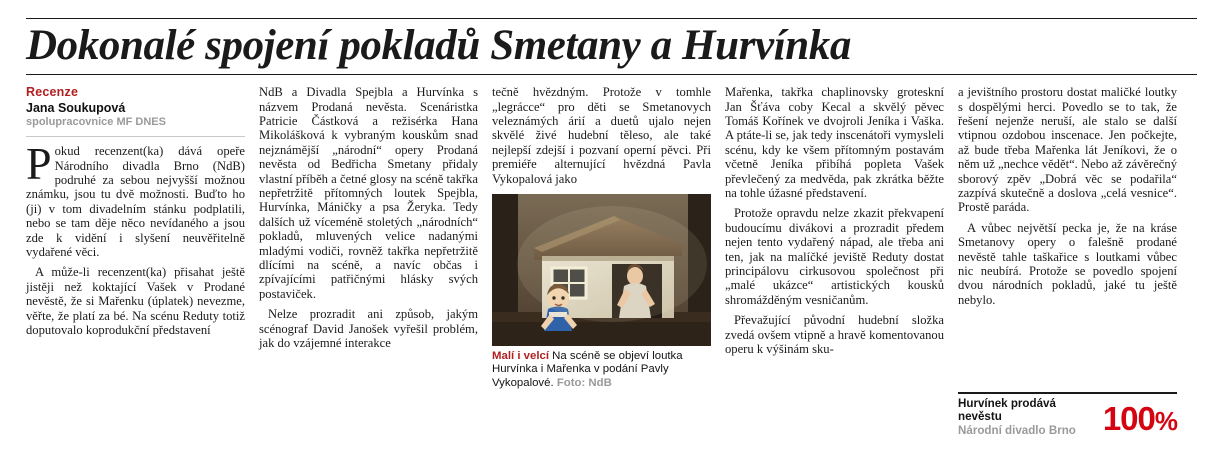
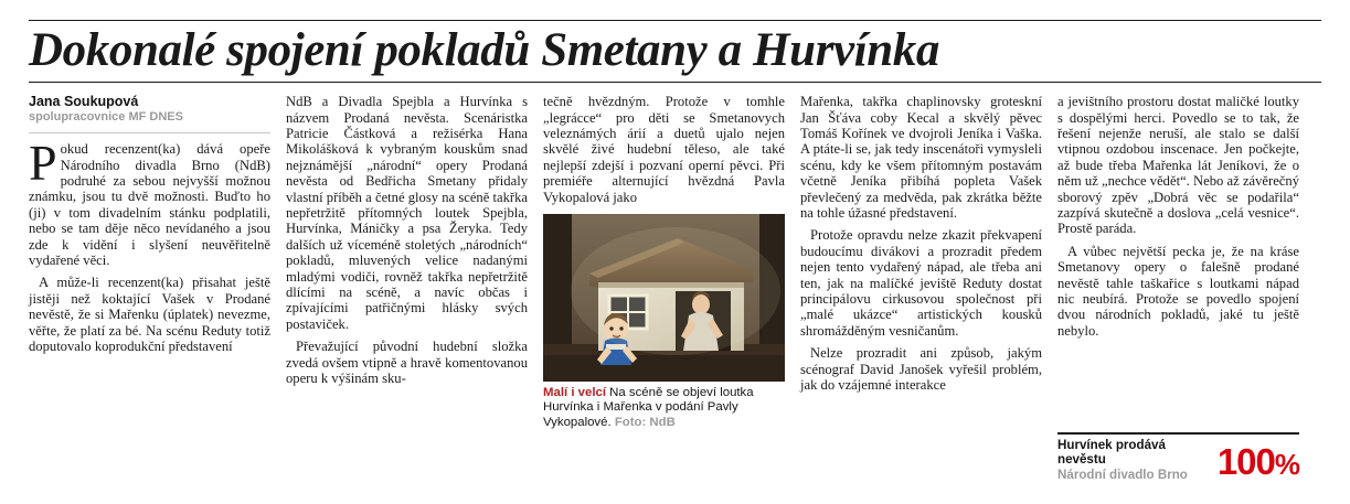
  Dokonalé spojení pokladů Smetany a Hurvínka
- Recenze
  Jana Soukupová
  spolupracovnice MF DNES
  P
  okud recenzent(ka) dává opeře Národního divadla Brno (NdB) podruhé za sebou nejvyšší možnou známku, jsou tu dvě možnosti. Buďto ho (ji) v tom divadelním stánku podplatili, nebo se tam děje něco nevídaného a jsou zde k vidění i slyšení neuvěřitelně vydařené věci.
  A může-li recenzent(ka) přisahat ještě jistěji než koktající Vašek v Prodané nevěstě, že si Mařenku (úplatek) nevezme, věřte, že platí za bé. Na scénu Reduty totiž doputovalo koprodukční představení
  NdB a Divadla Spejbla a Hurvínka s názvem Prodaná nevěsta. Scenáristka Patricie Částková a režisérka Hana Mikolášková k vybraným kouskům snad nejznámější „národní“ opery Prodaná nevěsta od Bedřicha Smetany přidaly vlastní příběh a četné glosy na scéně takřka nepřetržitě přítomných loutek Spejbla, Hurvínka, Máničky a psa Žeryka. Tedy dalších už víceméně stoletých „národních“ pokladů, mluvených velice nadanými mladými vodiči, rovněž takřka nepřetržitě dlícími na scéně, a navíc občas i zpívajícími patřičnými hlásky svých postaviček.
- Nelze prozradit ani způsob, jakým scénograf David Janošek vyřešil problém, jak do vzájemné interakce
+ Převažující původní hudební složka zvedá ovšem vtipně a hravě komentovanou operu k výšinám sku-
  tečně hvězdným. Protože v tomhle „legrácce“ pro děti se Smetanovych veleznámých árií a duetů ujalo nejen skvělé živé hudební těleso, ale také nejlepší zdejší i pozvaní operní pěvci. Při premiéře alternující hvězdná Pavla Vykopalová jako
  Malí i velcí Na scéně se objeví loutka Hurvínka i Mařenka v podání Pavly Vykopalové. Foto: NdB
  Mařenka, takřka chaplinovsky groteskní Jan Šťáva coby Kecal a skvělý pěvec Tomáš Kořínek ve dvojroli Jeníka i Vaška. A ptáte-li se, jak tedy inscenátoři vymysleli scénu, kdy ke všem přítomným postavám včetně Jeníka přibíhá popleta Vašek převlečený za medvěda, pak zkrátka běžte na tohle úžasné představení.
  Protože opravdu nelze zkazit překvapení budoucímu divákovi a prozradit předem nejen tento vydařený nápad, ale třeba ani ten, jak na malíčké jeviště Reduty dostat principálovu cirkusovou společnost při „malé ukázce“ artistických kousků shromážděným vesničanům.
- Převažující původní hudební složka zvedá ovšem vtipně a hravě komentovanou operu k výšinám sku-
+ Nelze prozradit ani způsob, jakým scénograf David Janošek vyřešil problém, jak do vzájemné interakce
  a jevištního prostoru dostat maličké loutky s dospělými herci. Povedlo se to tak, že řešení nejenže neruší, ale stalo se další vtipnou ozdobou inscenace. Jen počkejte, až bude třeba Mařenka lát Jeníkovi, že o něm už „nechce vědět“. Nebo až závěrečný sborový zpěv „Dobrá věc se podařila“ zazpívá skutečně a doslova „celá vesnice“. Prostě paráda.
- A vůbec největší pecka je, že na kráse Smetanovy opery o falešně prodané nevěstě tahle taškařice s loutkami vůbec nic neubírá. Protože se povedlo spojení dvou národních pokladů, jaké tu ještě nebylo.
+ A vůbec největší pecka je, že na kráse Smetanovy opery o falešně prodané nevěstě tahle taškařice s loutkami nápad nic neubírá. Protože se povedlo spojení dvou národních pokladů, jaké tu ještě nebylo.
  Hurvínek prodává nevěstu
  Národní divadlo Brno
  100%
